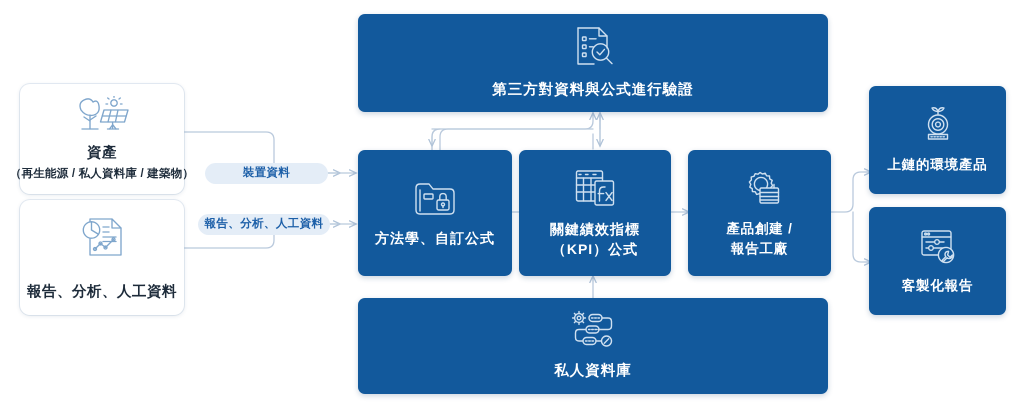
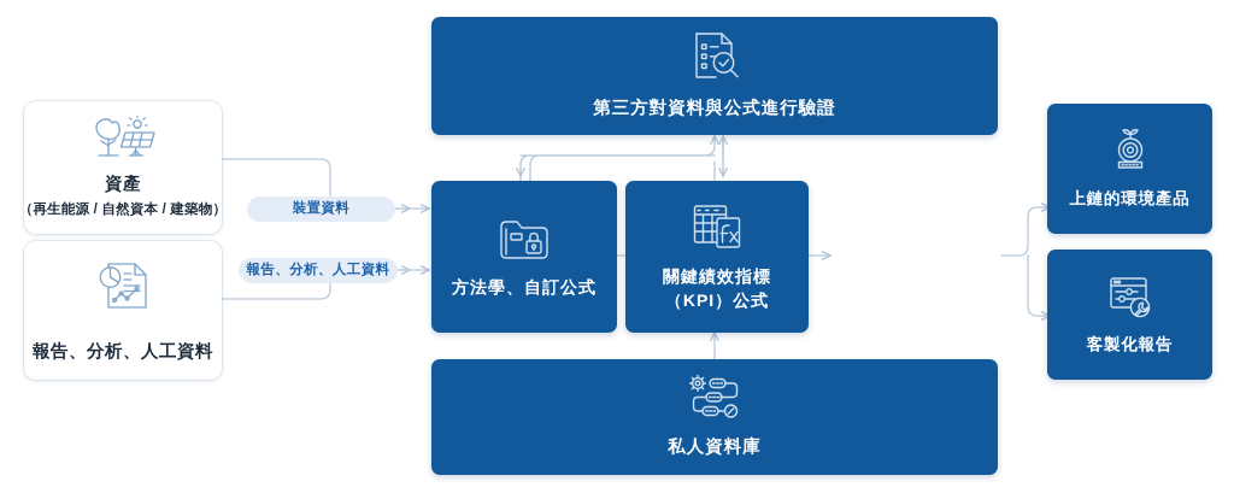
  資產
- （再生能源 / 私人資料庫 / 建築物）
+ （再生能源 / 自然資本 / 建築物）
  報告、分析、人工資料
  裝置資料
  報告、分析、人工資料
  第三方對資料與公式進行驗證
  方法學、自訂公式
  關鍵績效指標
  （KPI）公式
- 產品創建 /
- 報告工廠
  私人資料庫
  上鏈的環境產品
  客製化報告
